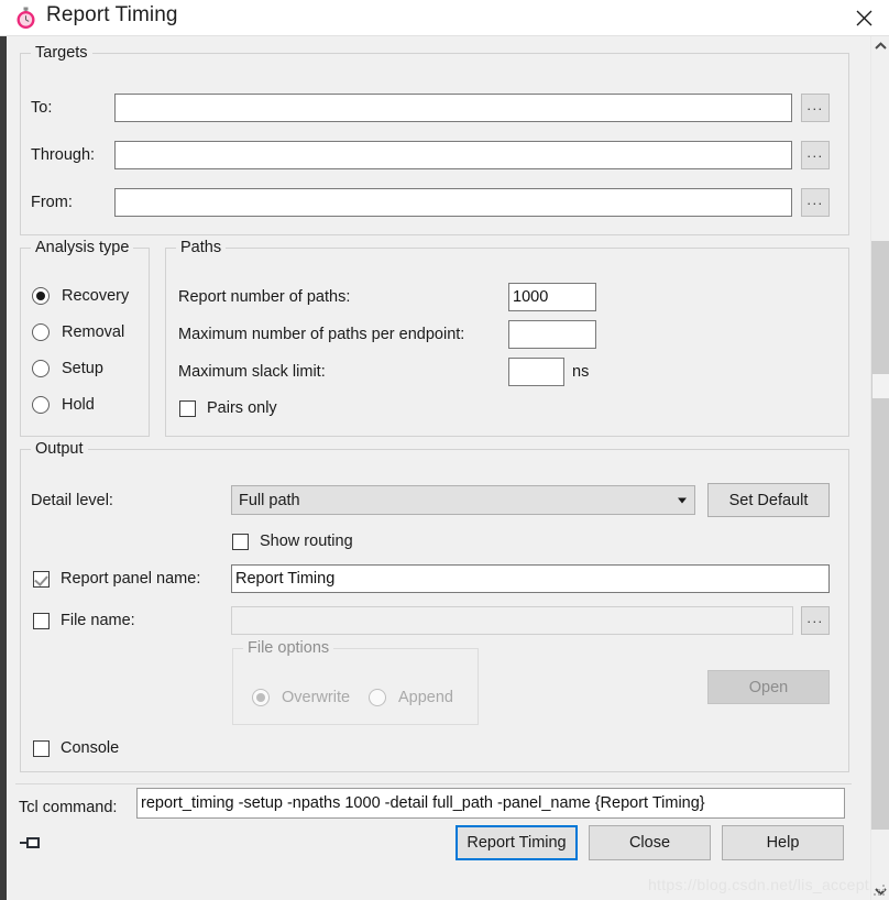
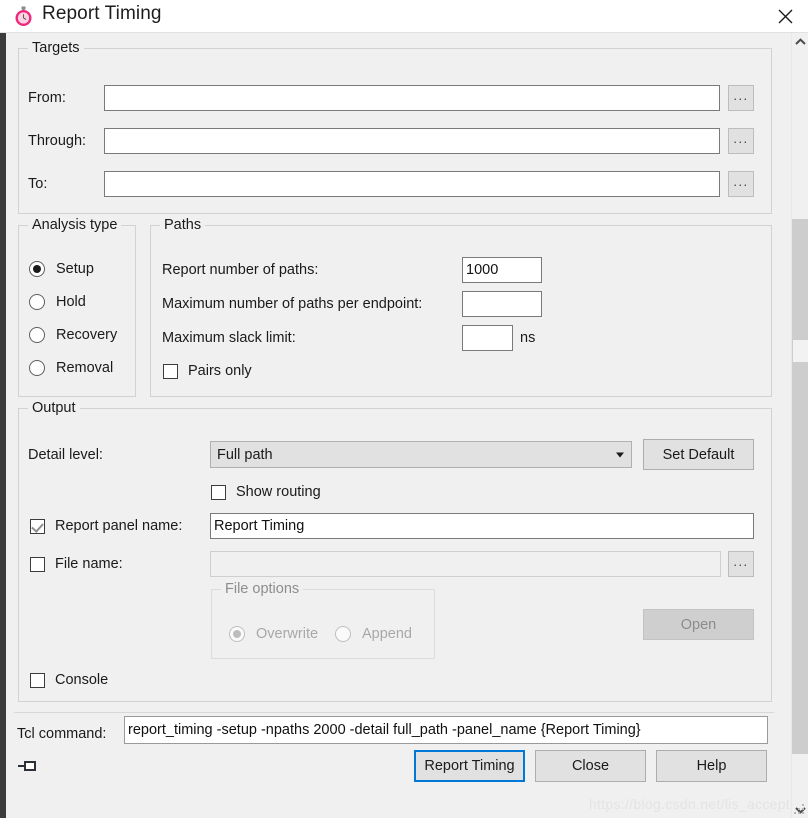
  Report Timing
  Targets
- To:
+ From:
  ...
  Through:
  ...
- From:
+ To:
  ...
  Analysis type
- Recovery
+ Setup
- Removal
+ Hold
- Setup
+ Recovery
- Hold
+ Removal
  Paths
  Report number of paths:
  1000
  Maximum number of paths per endpoint:
  Maximum slack limit:
  ns
  Pairs only
  Output
  Detail level:
  Full path
  Set Default
  Show routing
  Report panel name:
  Report Timing
  File name:
  ...
  File options
  Overwrite
  Append
  Open
  Console
  Tcl command:
- report_timing -setup -npaths 1000 -detail full_path -panel_name {Report Timing}
+ report_timing -setup -npaths 2000 -detail full_path -panel_name {Report Timing}
  Report Timing
  Close
  Help
